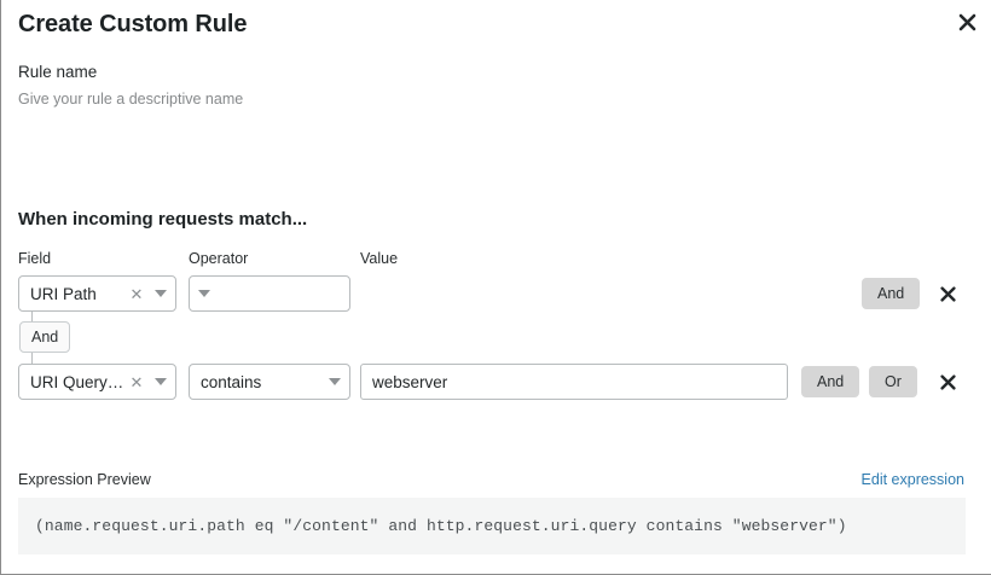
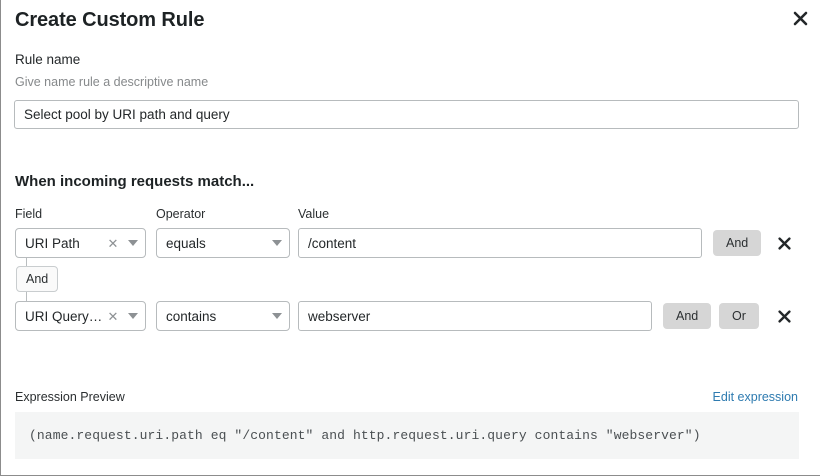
  Create Custom Rule
  Rule name
- Give your rule a descriptive name
+ Give name rule a descriptive name
+ Select pool by URI path and query
  When incoming requests match...
  Field
  Operator
  Value
  URI Path
  ✕
+ equals
+ /content
  And
  And
  URI Query St
  ✕
  contains
  webserver
  And
  Or
  Expression Preview
  Edit expression
  (name.request.uri.path eq "/content" and http.request.uri.query contains "webserver")
